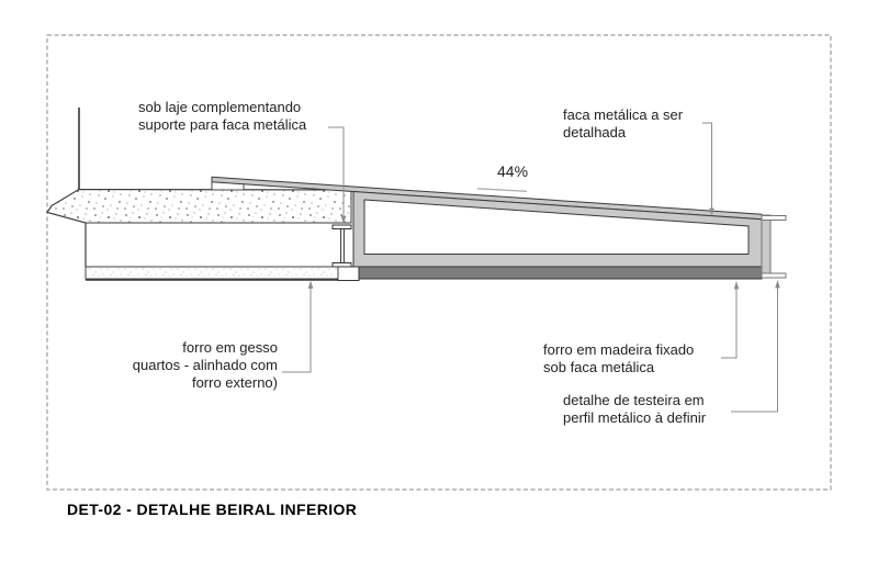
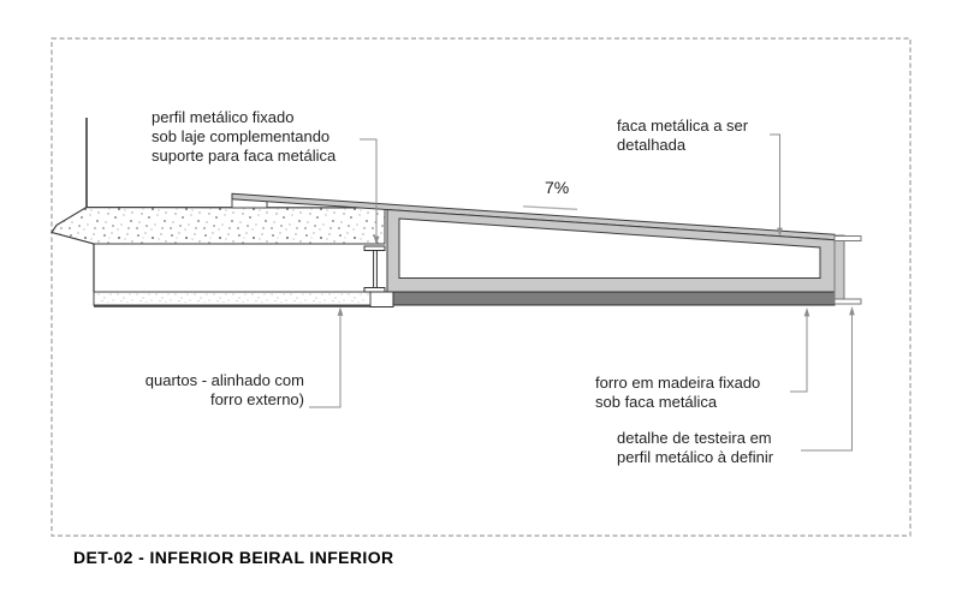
+ perfil metálico fixado
  sob laje complementando
  suporte para faca metálica
  faca metálica a ser
  detalhada
- 44%
+ 7%
- forro em gesso
  quartos - alinhado com
  forro externo)
  forro em madeira fixado
  sob faca metálica
  detalhe de testeira em
  perfil metálico à definir
- DET-02 - DETALHE BEIRAL INFERIOR
+ DET-02 - INFERIOR BEIRAL INFERIOR
